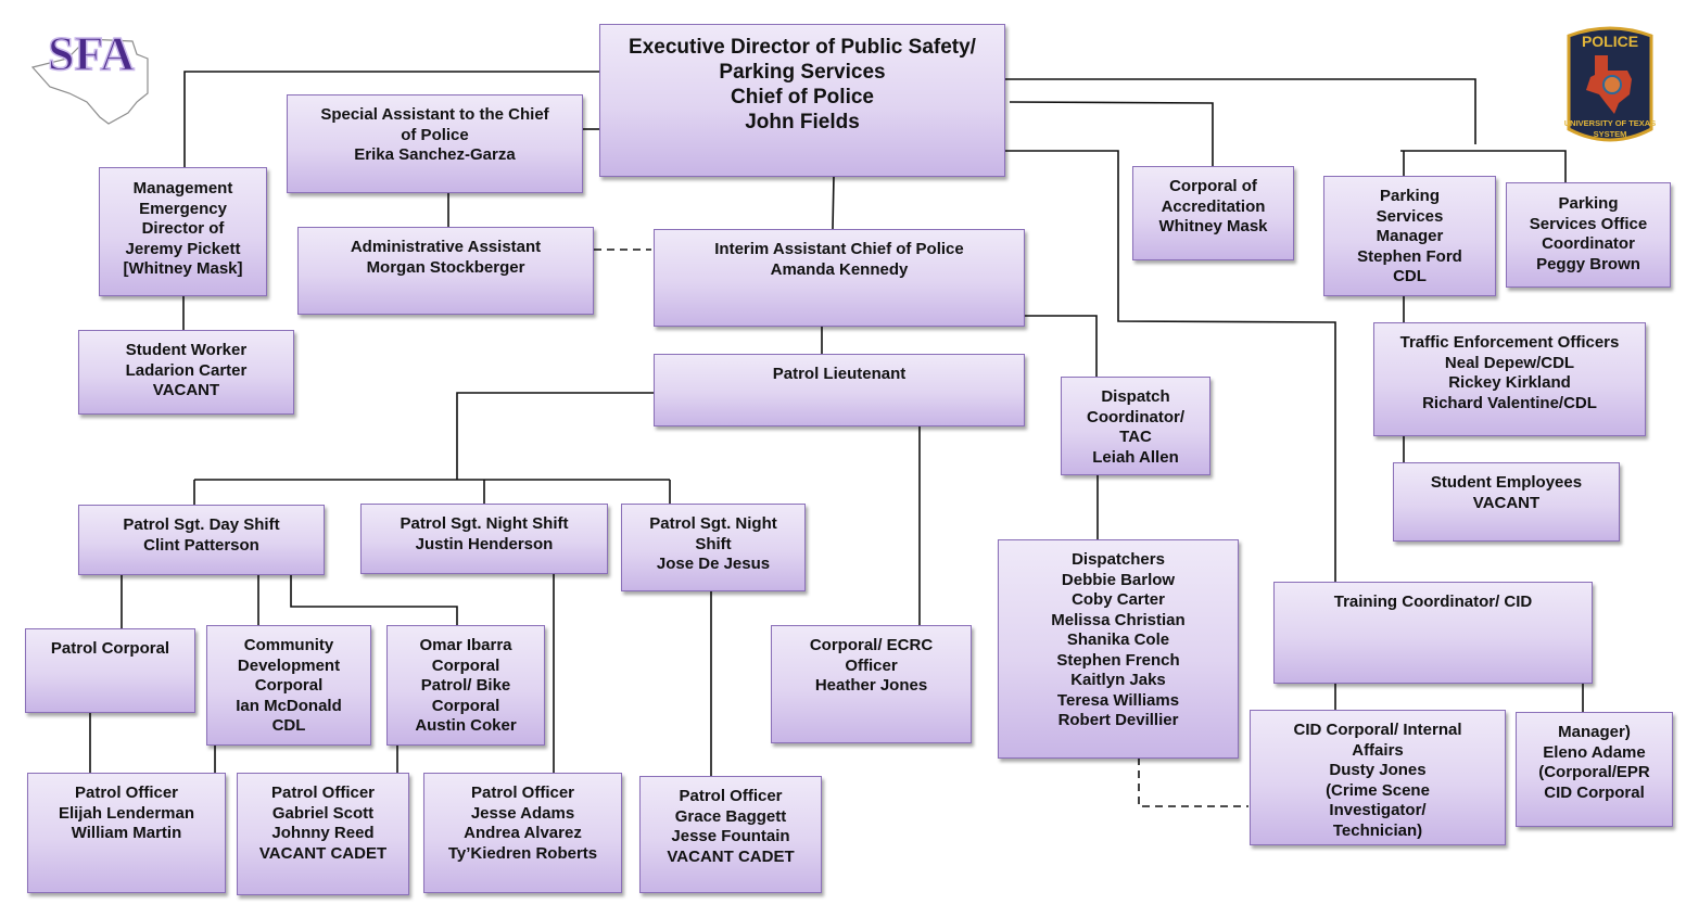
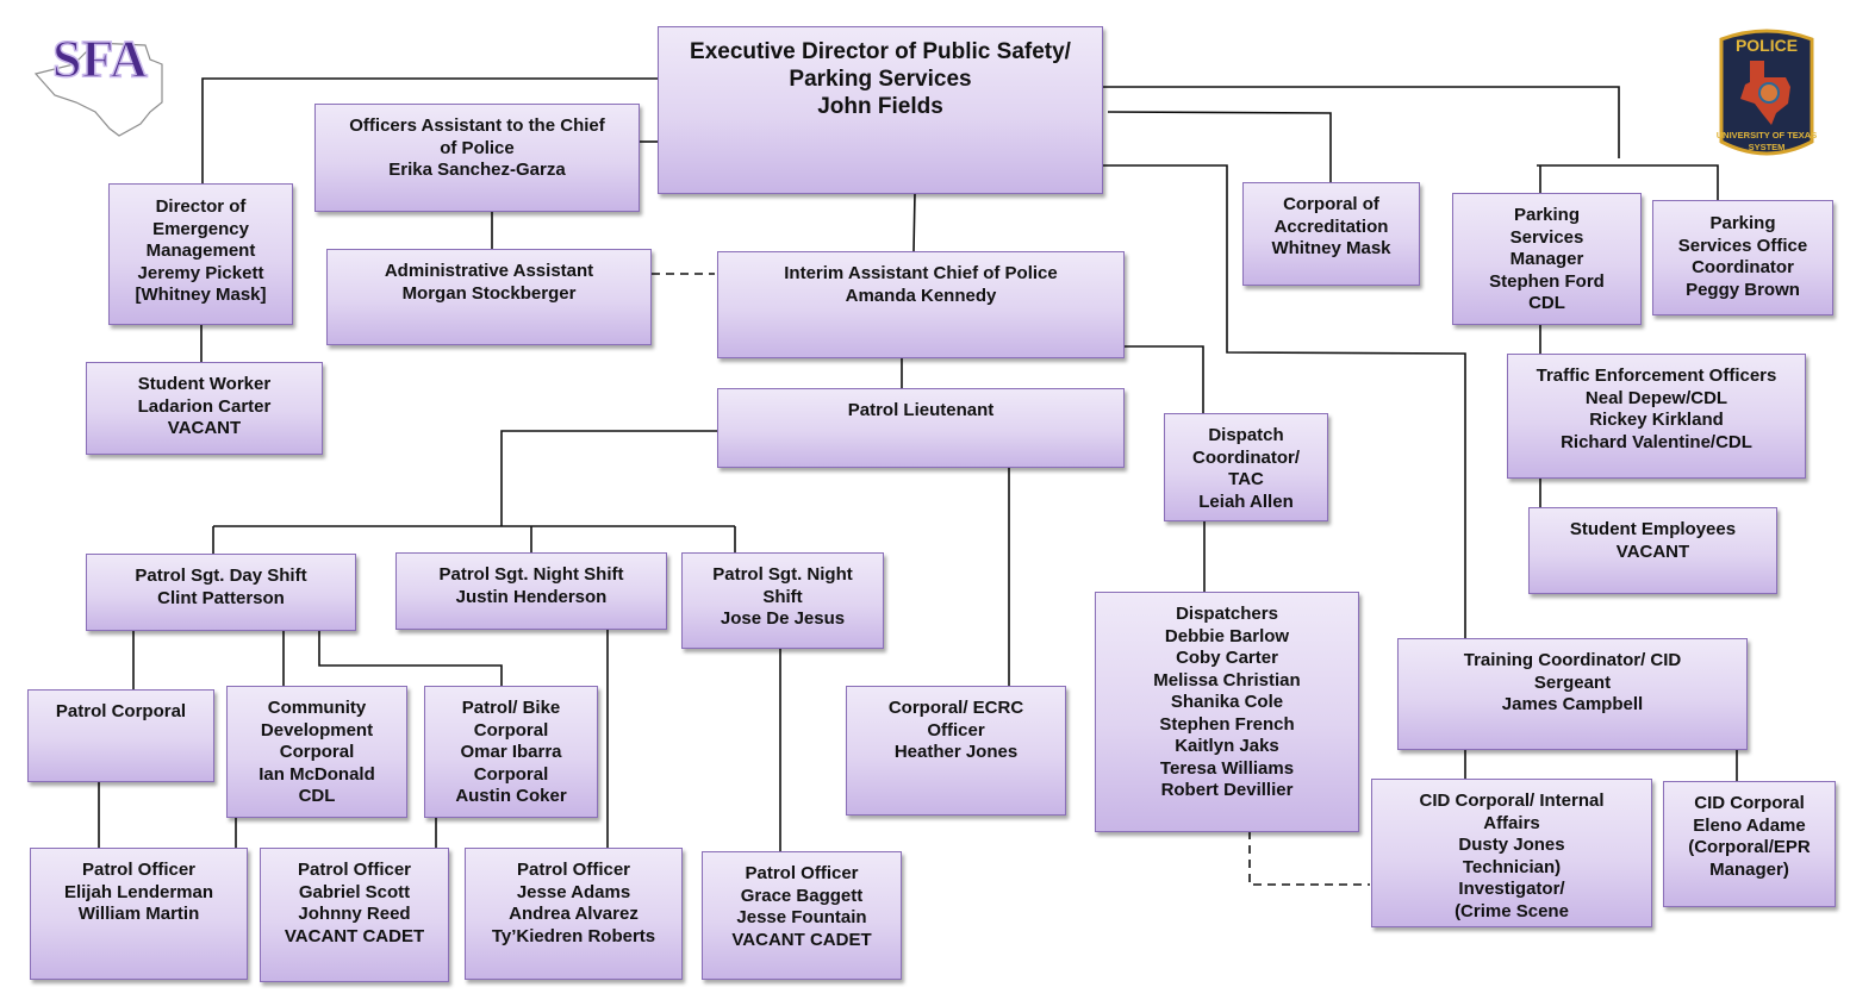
  SFA
  POLICE
  UNIVERSITY OF TEXAS
  SYSTEM
  Executive Director of Public Safety/
  Parking Services
- Chief of Police
  John Fields
- Special Assistant to the Chief
+ Officers Assistant to the Chief
  of Police
  Erika Sanchez-Garza
- Management
+ Director of
  Emergency
- Director of
+ Management
  Jeremy Pickett
  [Whitney Mask]
  Administrative Assistant
  Morgan Stockberger
  Interim Assistant Chief of Police
  Amanda Kennedy
  Corporal of
  Accreditation
  Whitney Mask
  Parking
  Services
  Manager
  Stephen Ford
  CDL
  Parking
  Services Office
  Coordinator
  Peggy Brown
  Student Worker
  Ladarion Carter
  VACANT
  Patrol Lieutenant
  Dispatch
  Coordinator/
  TAC
  Leiah Allen
  Traffic Enforcement Officers
  Neal Depew/CDL
  Rickey Kirkland
  Richard Valentine/CDL
  Student Employees
  VACANT
  Patrol Sgt. Day Shift
  Clint Patterson
  Patrol Sgt. Night Shift
  Justin Henderson
  Patrol Sgt. Night
  Shift
  Jose De Jesus
  Dispatchers
  Debbie Barlow
  Coby Carter
  Melissa Christian
  Shanika Cole
  Stephen French
  Kaitlyn Jaks
  Teresa Williams
  Robert Devillier
  Training Coordinator/ CID
+ Sergeant
+ James Campbell
  Patrol Corporal
  Community
  Development
  Corporal
  Ian McDonald
  CDL
- Omar Ibarra
+ Patrol/ Bike
  Corporal
- Patrol/ Bike
+ Omar Ibarra
  Corporal
  Austin Coker
  Corporal/ ECRC
  Officer
  Heather Jones
  Patrol Officer
  Elijah Lenderman
  William Martin
  Patrol Officer
  Gabriel Scott
  Johnny Reed
  VACANT CADET
  Patrol Officer
  Jesse Adams
  Andrea Alvarez
  Ty’Kiedren Roberts
  Patrol Officer
  Grace Baggett
  Jesse Fountain
  VACANT CADET
  CID Corporal/ Internal
  Affairs
  Dusty Jones
- (Crime Scene
+ Technician)
  Investigator/
- Technician)
+ (Crime Scene
- Manager)
+ CID Corporal
  Eleno Adame
  (Corporal/EPR
- CID Corporal
+ Manager)
